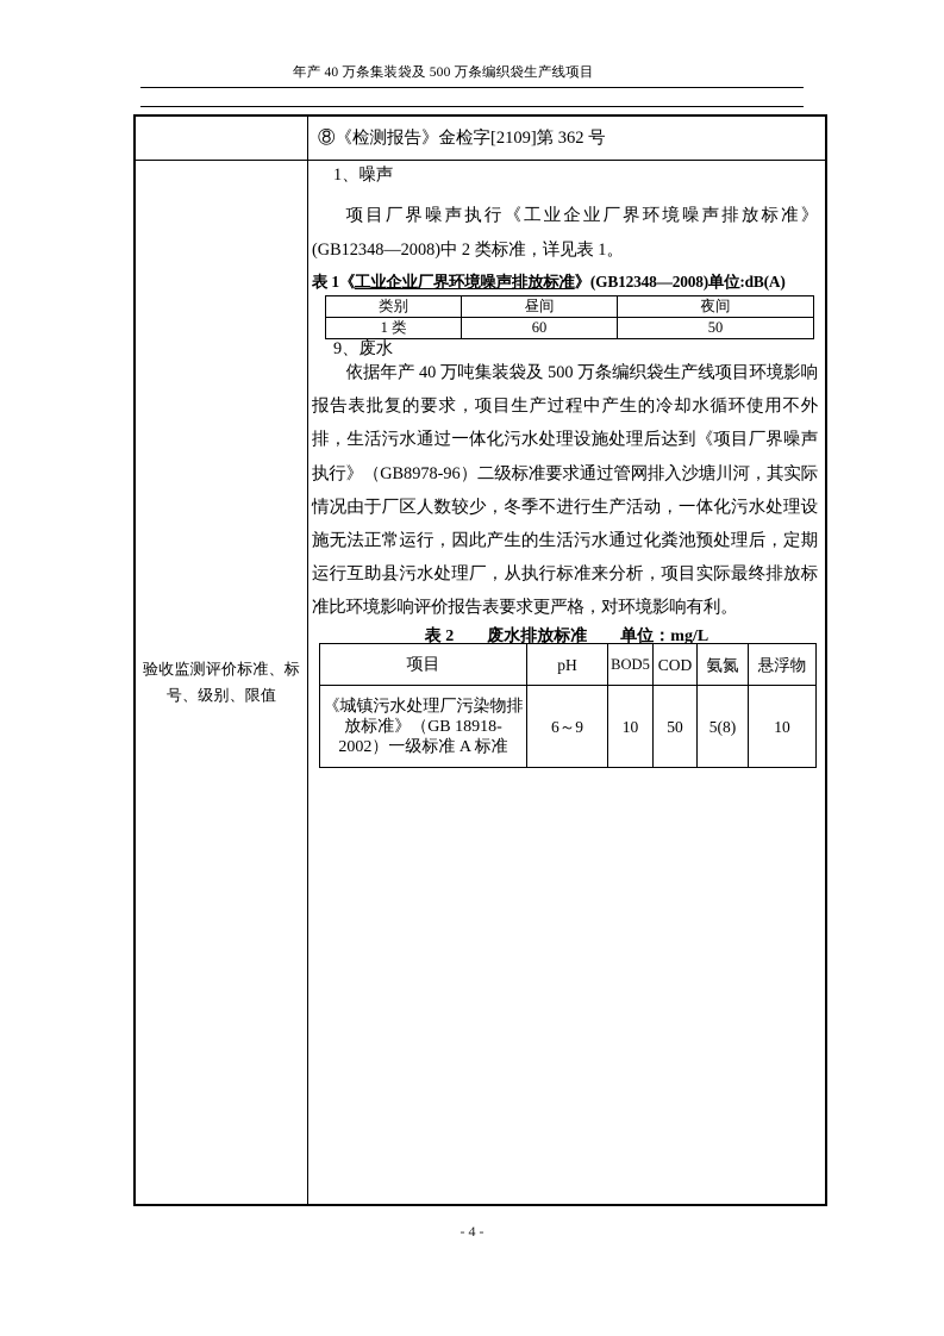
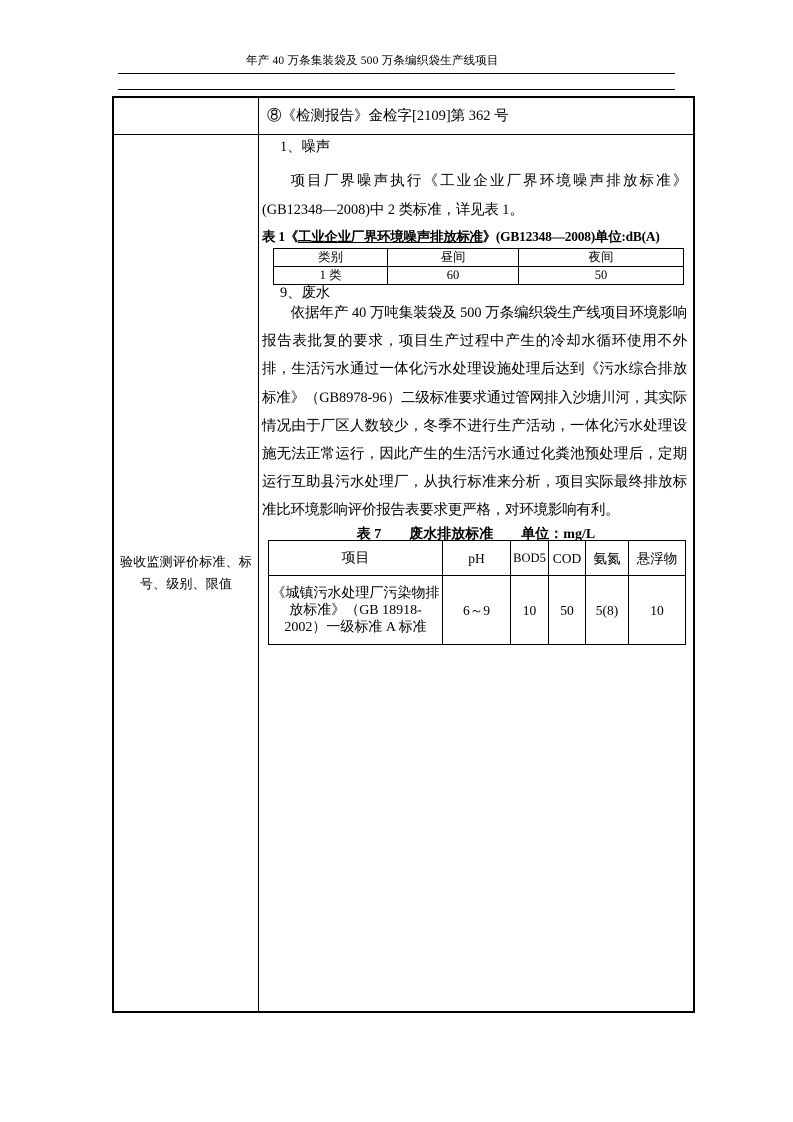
  年产 40 万条集装袋及 500 万条编织袋生产线项目
  ⑧《检测报告》金检字[2109]第 362 号
  验收监测评价标准、标
  号、级别、限值
  1、噪声
  项目厂界噪声执行《工业企业厂界环境噪声排放标准》(GB12348—2008)中 2 类标准，详见表 1。
  表 1《工业企业厂界环境噪声排放标准》(GB12348—2008)单位:dB(A)
  类别	昼间	夜间
  1 类	60	50
  9、废水
- 依据年产 40 万吨集装袋及 500 万条编织袋生产线项目环境影响报告表批复的要求，项目生产过程中产生的冷却水循环使用不外排，生活污水通过一体化污水处理设施处理后达到《项目厂界噪声执行》（GB8978-96）二级标准要求通过管网排入沙塘川河，其实际情况由于厂区人数较少，冬季不进行生产活动，一体化污水处理设施无法正常运行，因此产生的生活污水通过化粪池预处理后，定期运行互助县污水处理厂，从执行标准来分析，项目实际最终排放标准比环境影响评价报告表要求更严格，对环境影响有利。
+ 依据年产 40 万吨集装袋及 500 万条编织袋生产线项目环境影响报告表批复的要求，项目生产过程中产生的冷却水循环使用不外排，生活污水通过一体化污水处理设施处理后达到《污水综合排放标准》（GB8978-96）二级标准要求通过管网排入沙塘川河，其实际情况由于厂区人数较少，冬季不进行生产活动，一体化污水处理设施无法正常运行，因此产生的生活污水通过化粪池预处理后，定期运行互助县污水处理厂，从执行标准来分析，项目实际最终排放标准比环境影响评价报告表要求更严格，对环境影响有利。
- 表 2 废水排放标准 单位：mg/L
+ 表 7 废水排放标准 单位：mg/L
  项目	pH	BOD5	COD	氨氮	悬浮物
  《城镇污水处理厂污染物排放标准》（GB 18918-2002）一级标准 A 标准	6～9	10	50	5(8)	10
- - 4 -
